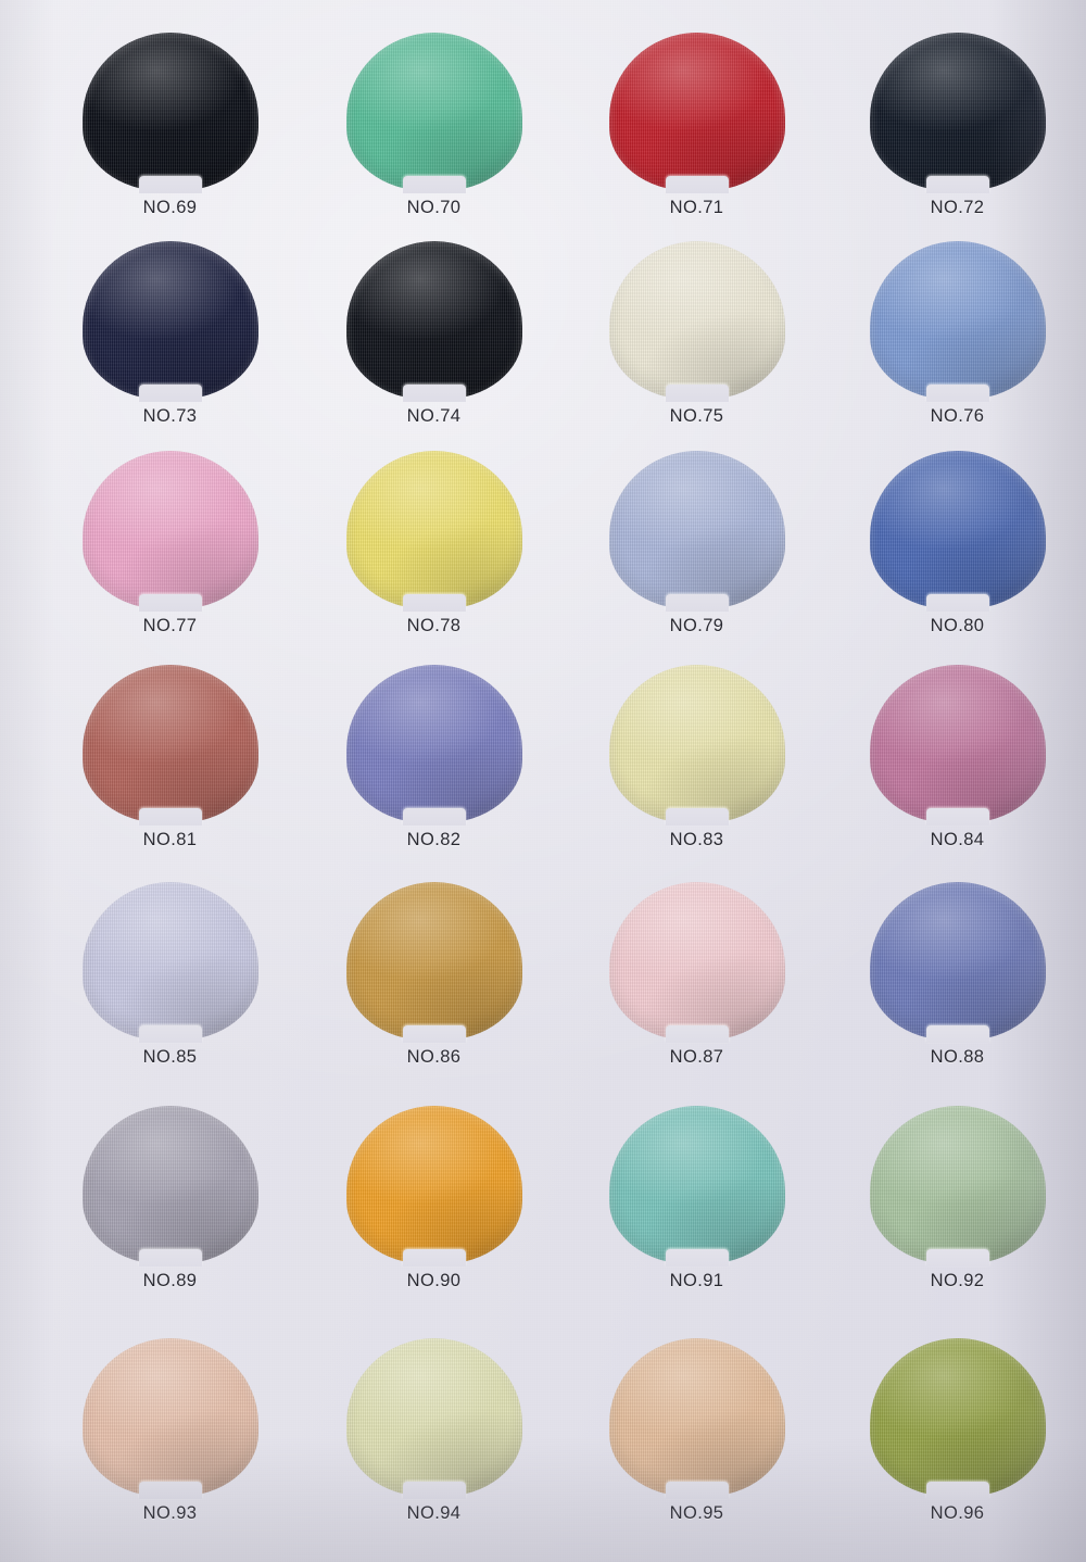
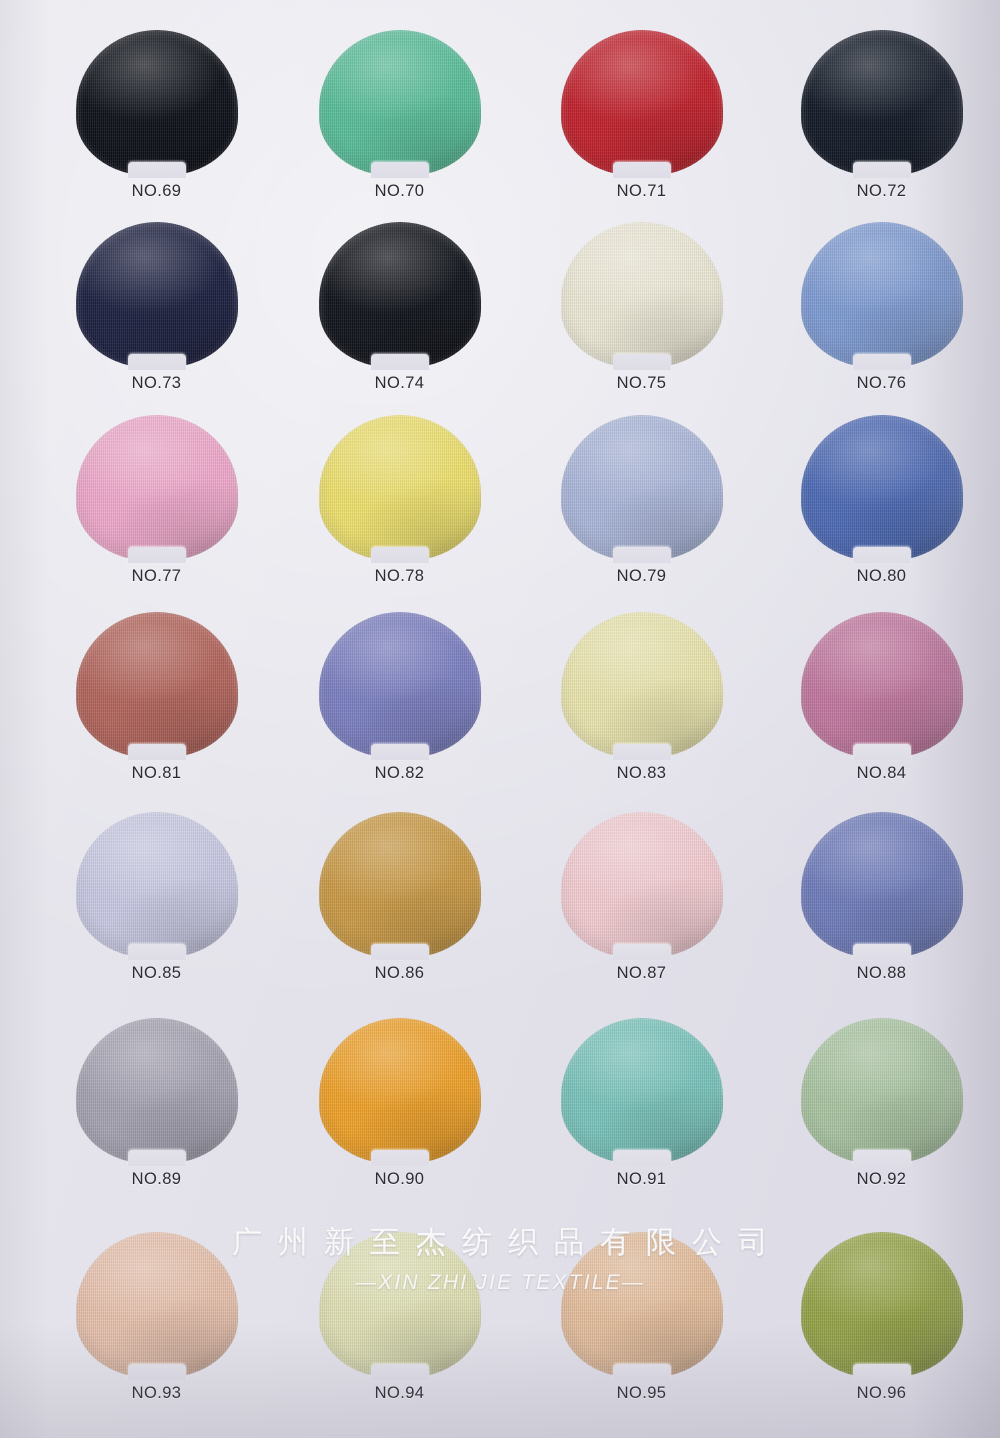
+ 广州新至杰纺织品有限公司
+ —XIN ZHI JIE TEXTILE—
